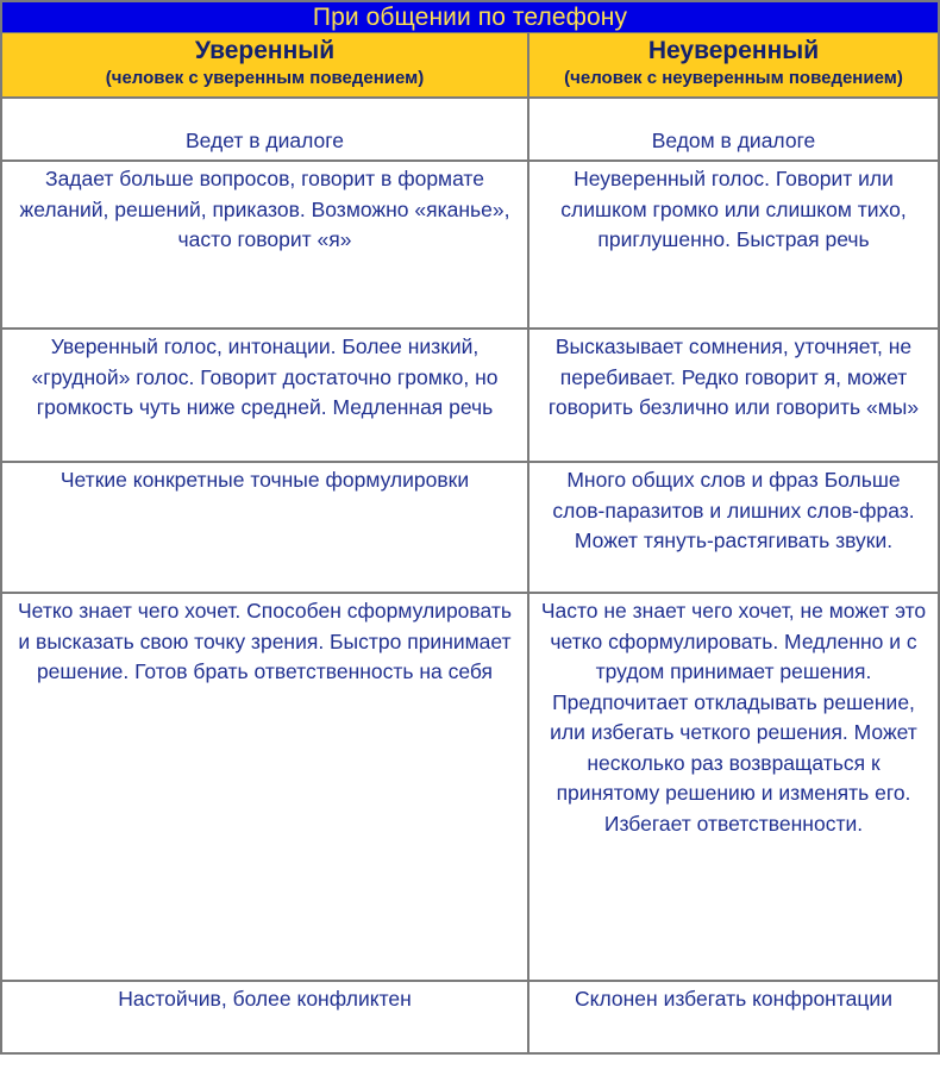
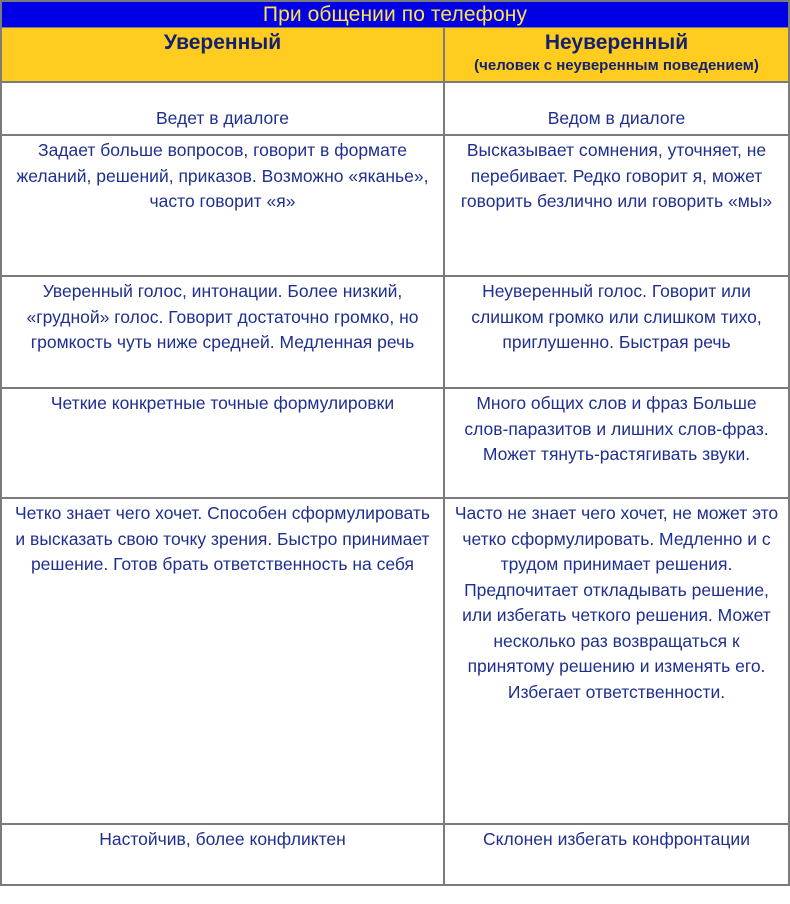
  При общении по телефону
  Уверенный
- (человек с уверенным поведением)
  Неуверенный
  (человек с неуверенным поведением)
  Ведет в диалоге
  Ведом в диалоге
  Задает больше вопросов, говорит в формате желаний, решений, приказов. Возможно «яканье», часто говорит «я»
- Неуверенный голос. Говорит или слишком громко или слишком тихо, приглушенно. Быстрая речь
+ Высказывает сомнения, уточняет, не перебивает. Редко говорит я, может говорить безлично или говорить «мы»
  Уверенный голос, интонации. Более низкий, «грудной» голос. Говорит достаточно громко, но громкость чуть ниже средней. Медленная речь
- Высказывает сомнения, уточняет, не перебивает. Редко говорит я, может говорить безлично или говорить «мы»
+ Неуверенный голос. Говорит или слишком громко или слишком тихо, приглушенно. Быстрая речь
  Четкие конкретные точные формулировки
  Много общих слов и фраз Больше слов-паразитов и лишних слов-фраз. Может тянуть-растягивать звуки.
  Четко знает чего хочет. Способен сформулировать и высказать свою точку зрения. Быстро принимает решение. Готов брать ответственность на себя
  Часто не знает чего хочет, не может это четко сформулировать. Медленно и с трудом принимает решения. Предпочитает откладывать решение, или избегать четкого решения. Может несколько раз возвращаться к принятому решению и изменять его. Избегает ответственности.
  Настойчив, более конфликтен
  Склонен избегать конфронтации
